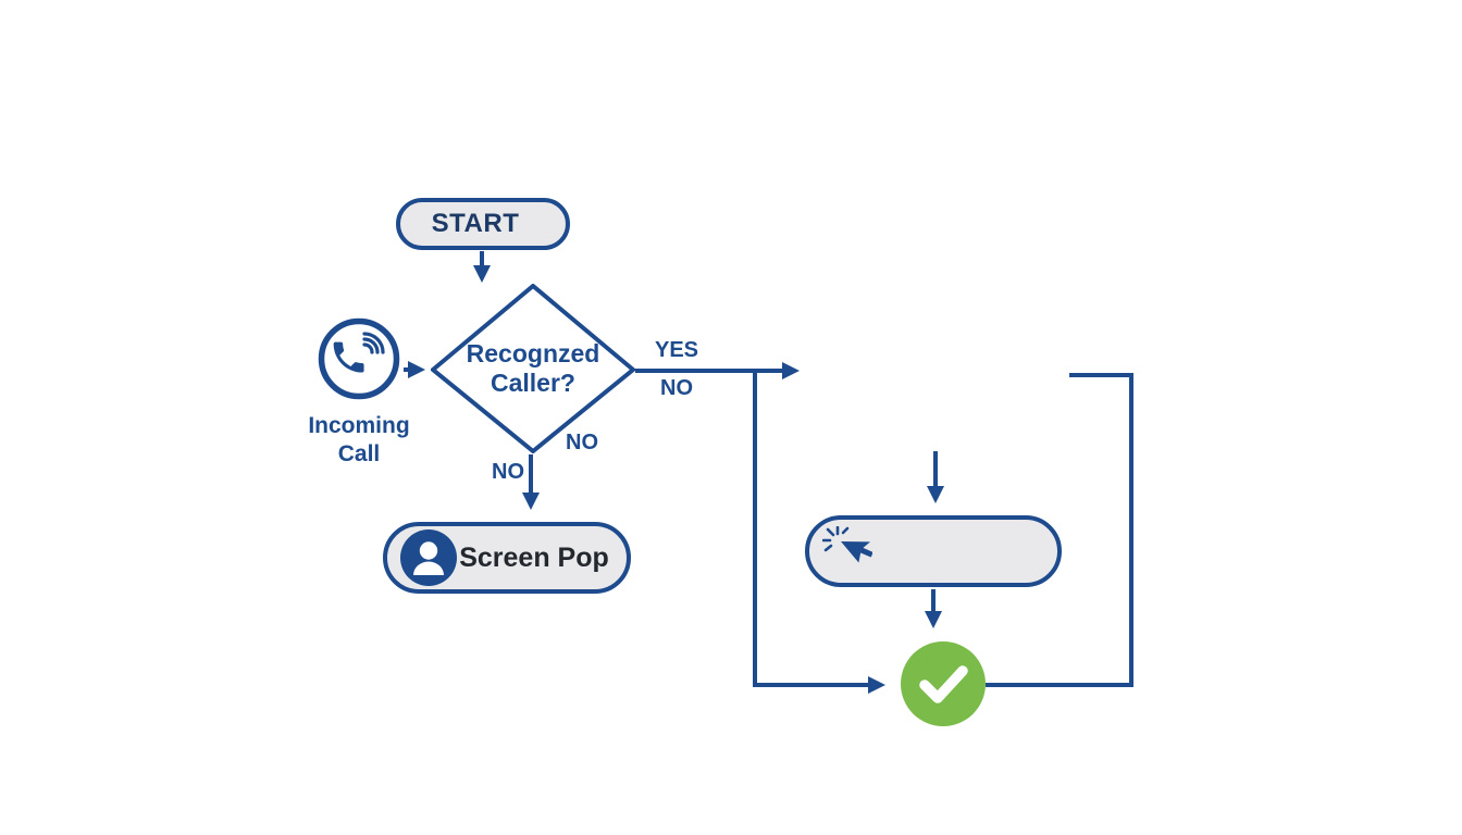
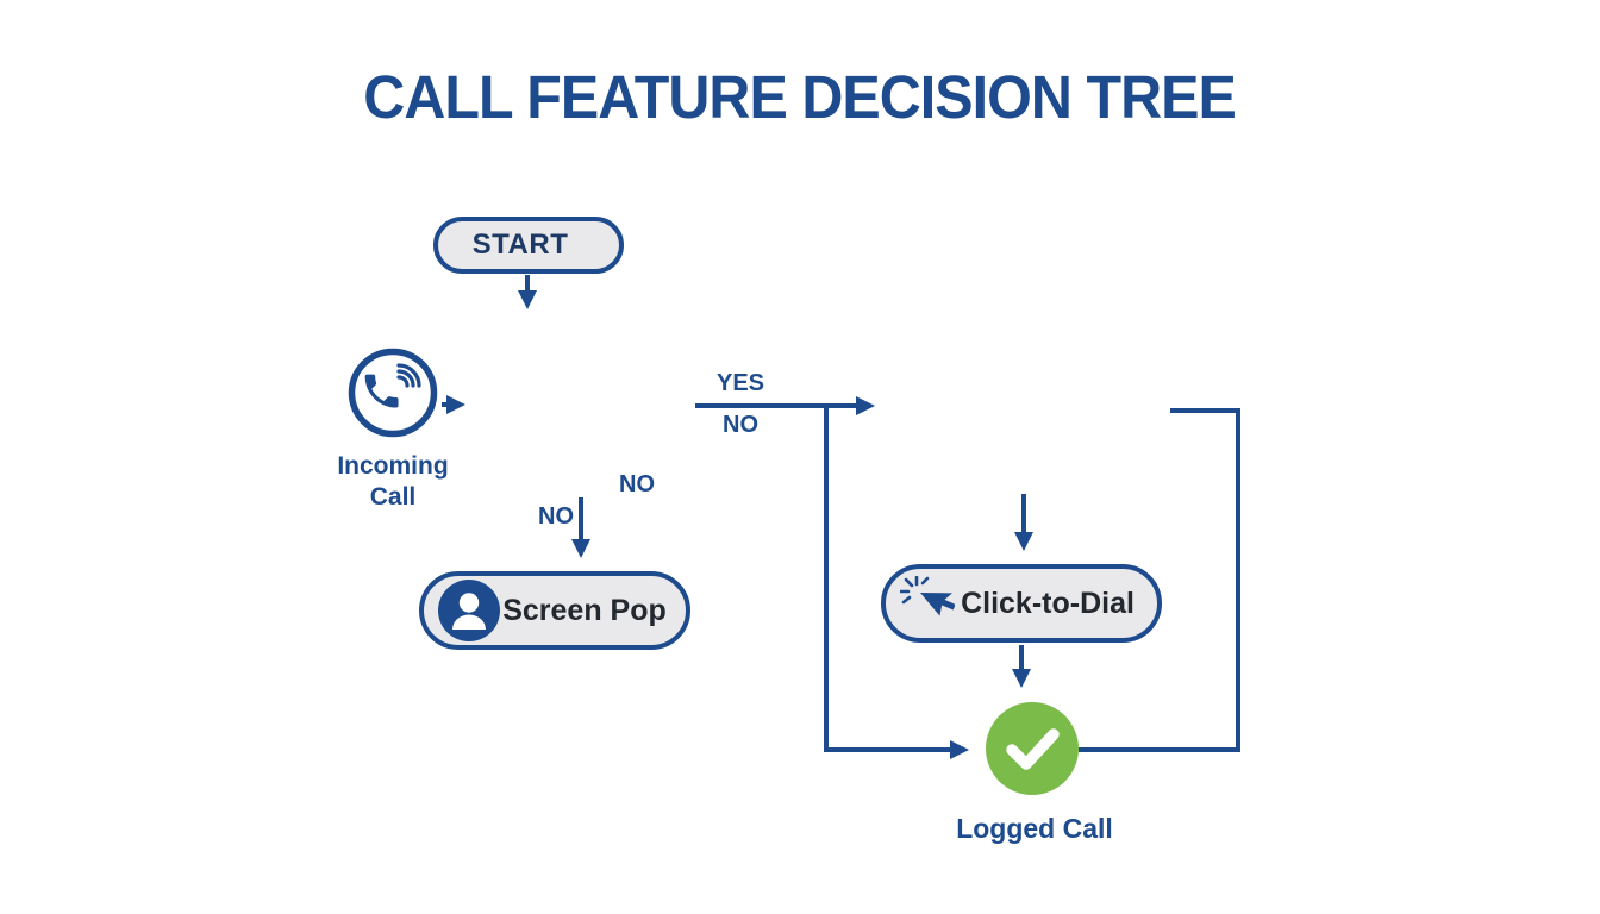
+ CALL FEATURE DECISION TREE
  START
  Incoming Call
- Recognzed Caller?
  YES
  NO
  NO
  NO
  Screen Pop
+ Click-to-Dial
+ Logged Call
